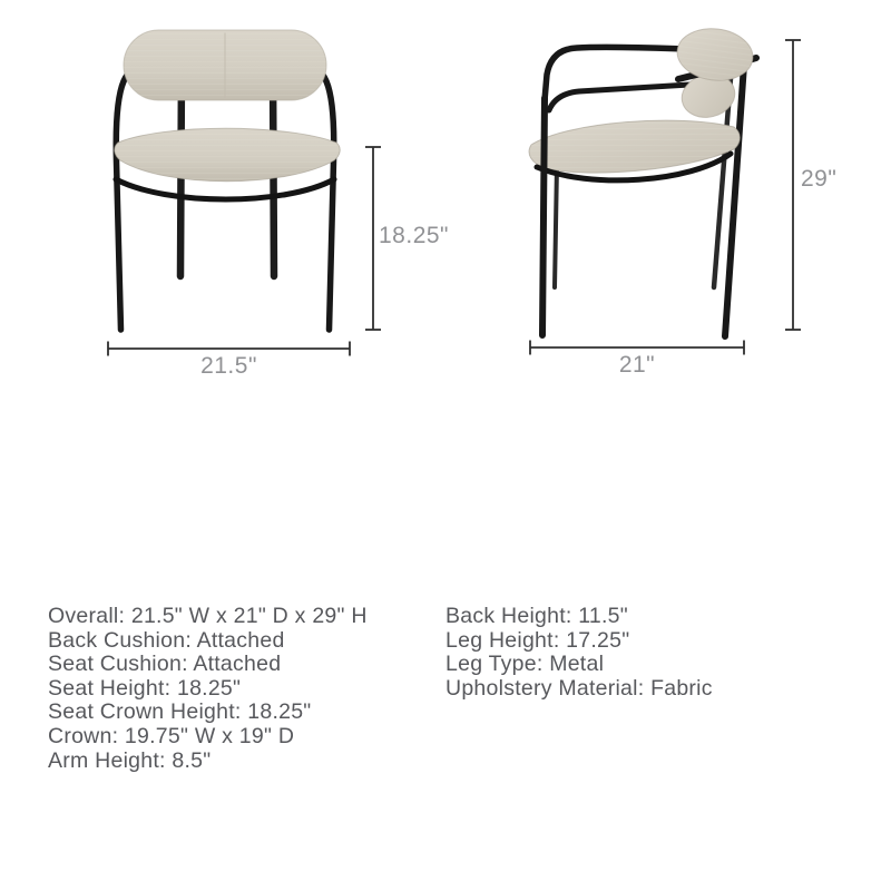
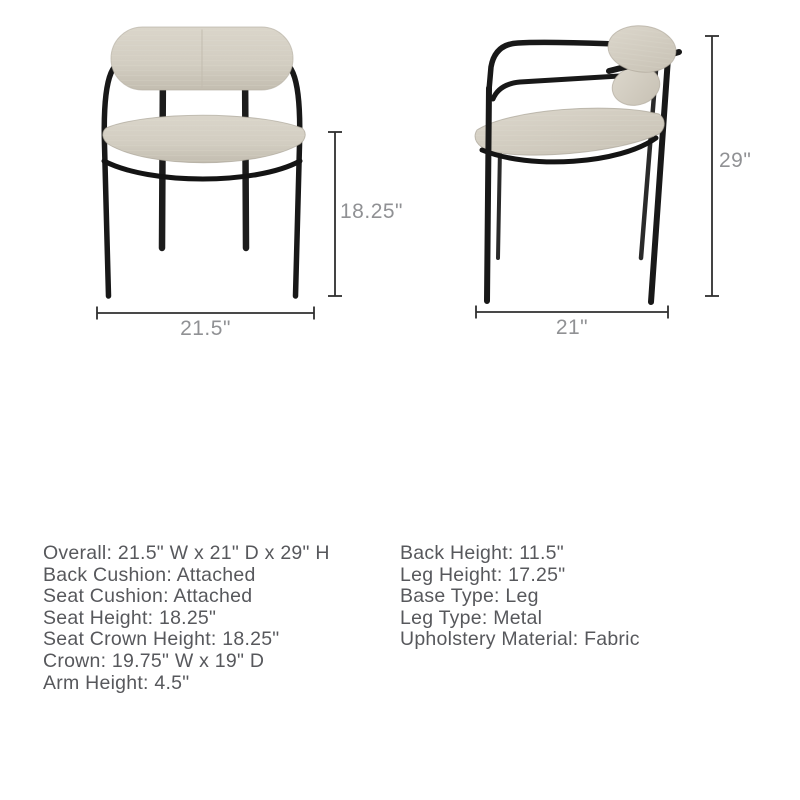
  18.25"
  21.5"
  29"
  21"
  Overall: 21.5" W x 21" D x 29" H
  Back Cushion: Attached
  Seat Cushion: Attached
  Seat Height: 18.25"
  Seat Crown Height: 18.25"
  Crown: 19.75" W x 19" D
- Arm Height: 8.5"
+ Arm Height: 4.5"
  Back Height: 11.5"
  Leg Height: 17.25"
+ Base Type: Leg
  Leg Type: Metal
  Upholstery Material: Fabric
